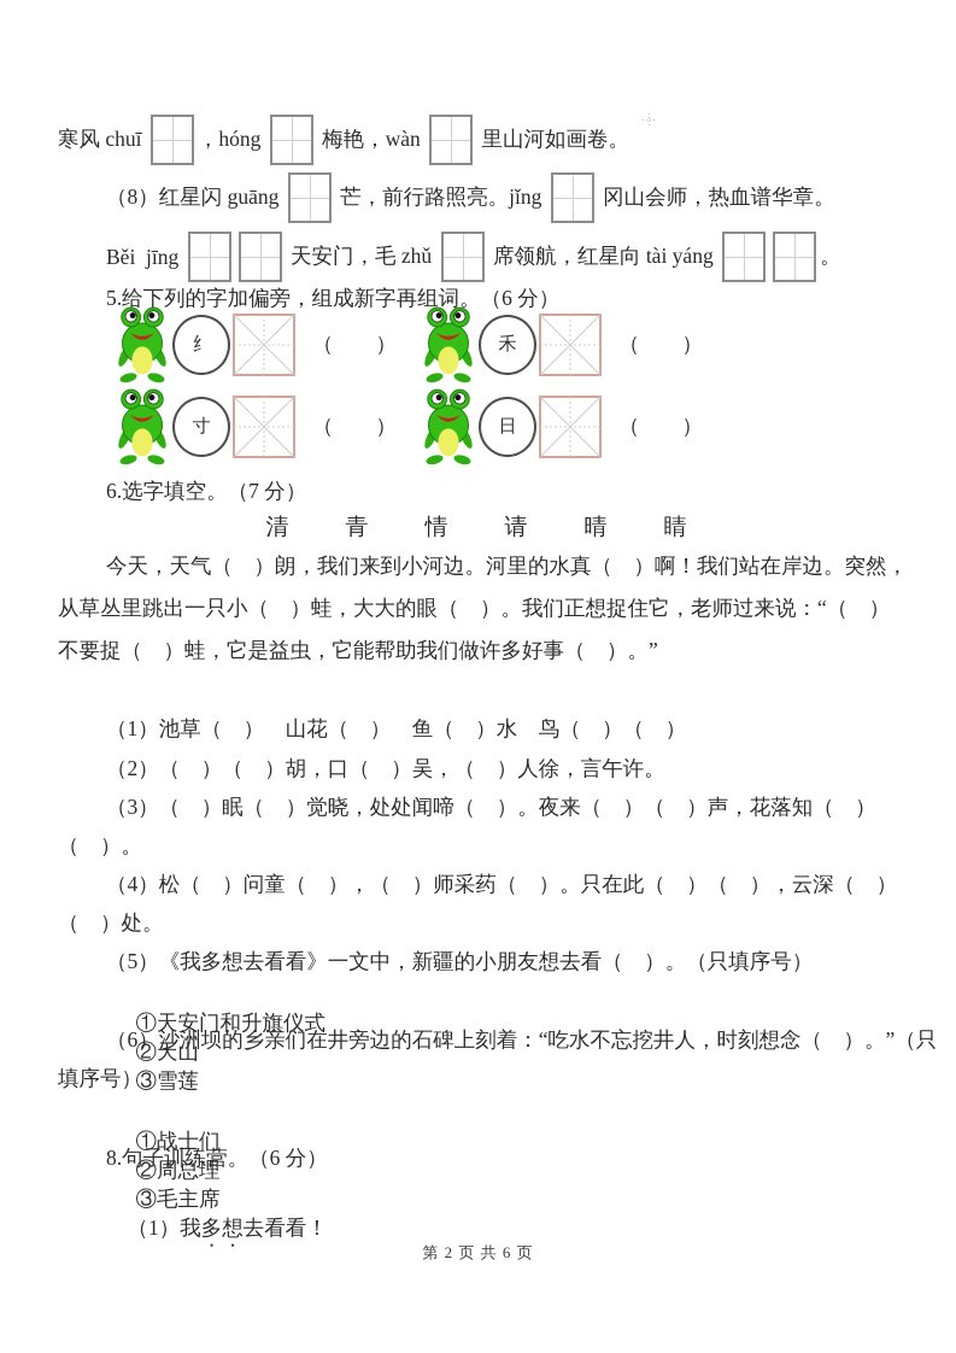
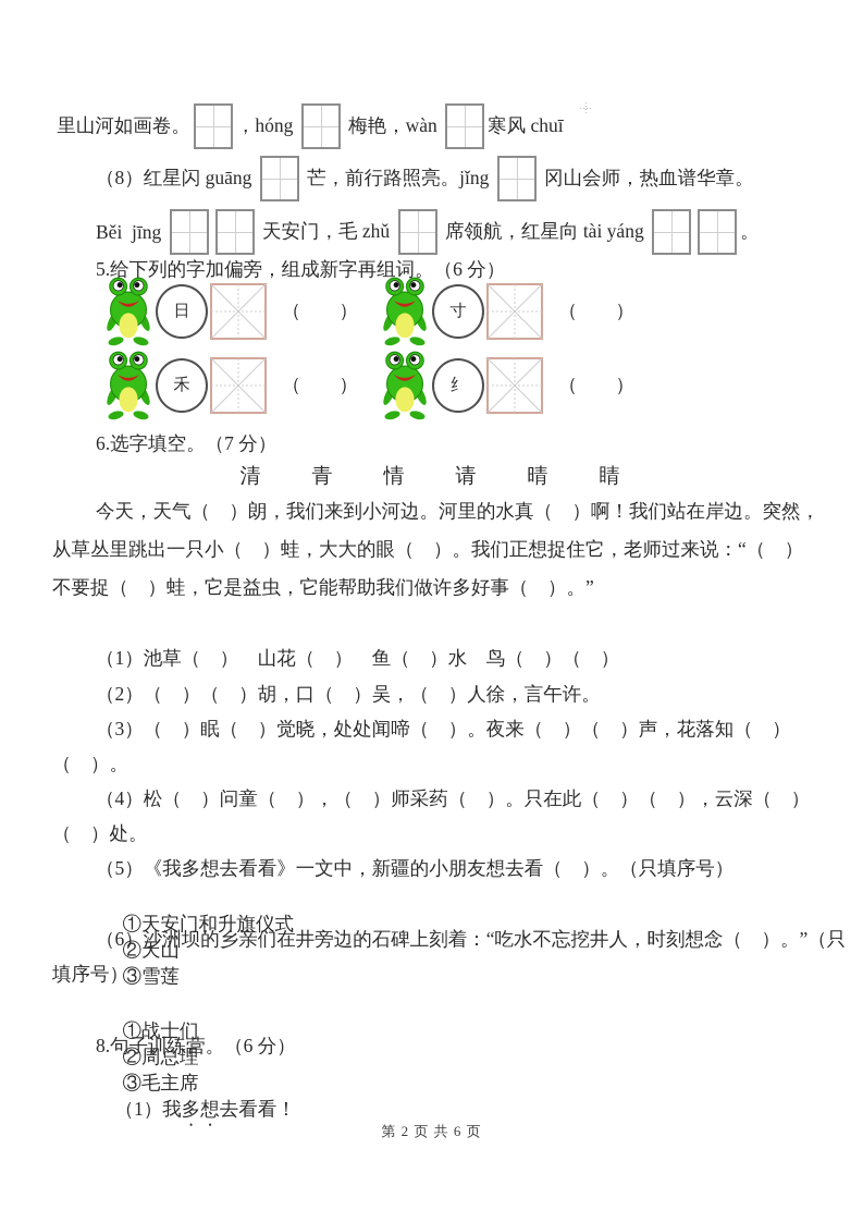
- 寒风 chuī
+ 里山河如画卷。
  ，hóng
  梅艳，wàn
- 里山河如画卷。
+ 寒风 chuī
  （8）红星闪 guāng
  芒，前行路照亮。jǐng
  冈山会师，热血谱华章。
  Běi jīng
  天安门，毛 zhǔ
  席领航，红星向 tài yáng
  。
  5.给下列的字加偏旁，组成新字再组词。（6 分）
- 纟
+ 日
  （ ）
- 禾
+ 寸
  （ ）
- 寸
+ 禾
  （ ）
- 日
+ 纟
  （ ）
  6.选字填空。（7 分）
  清 青 情 请 晴 睛
  今天，天气（ ）朗，我们来到小河边。河里的水真（ ）啊！我们站在岸边。突然，
  从草丛里跳出一只小（ ）蛙，大大的眼（ ）。我们正想捉住它，老师过来说：“（ ）
  不要捉（ ）蛙，它是益虫，它能帮助我们做许多好事（ ）。”
  （1）池草（ ） 山花（ ） 鱼（ ）水 鸟（ ）（ ）
  （2）（ ）（ ）胡，口（ ）吴，（ ）人徐，言午许。
  （3）（ ）眠（ ）觉晓，处处闻啼（ ）。夜来（ ）（ ）声，花落知（ ）
  （ ）。
  （4）松（ ）问童（ ），（ ）师采药（ ）。只在此（ ）（ ），云深（ ）
  （ ）处。
  （5）《我多想去看看》一文中，新疆的小朋友想去看（ ）。（只填序号）
  ①天安门和升旗仪式 ②天山 ③雪莲
  （6）沙洲坝的乡亲们在井旁边的石碑上刻着：“吃水不忘挖井人，时刻想念（ ）。”（只
  填序号）
  ①战士们 ②周总理 ③毛主席
  8.句子训练营。（6 分）
  （1）我多想去看看！
  第 2 页 共 6 页
